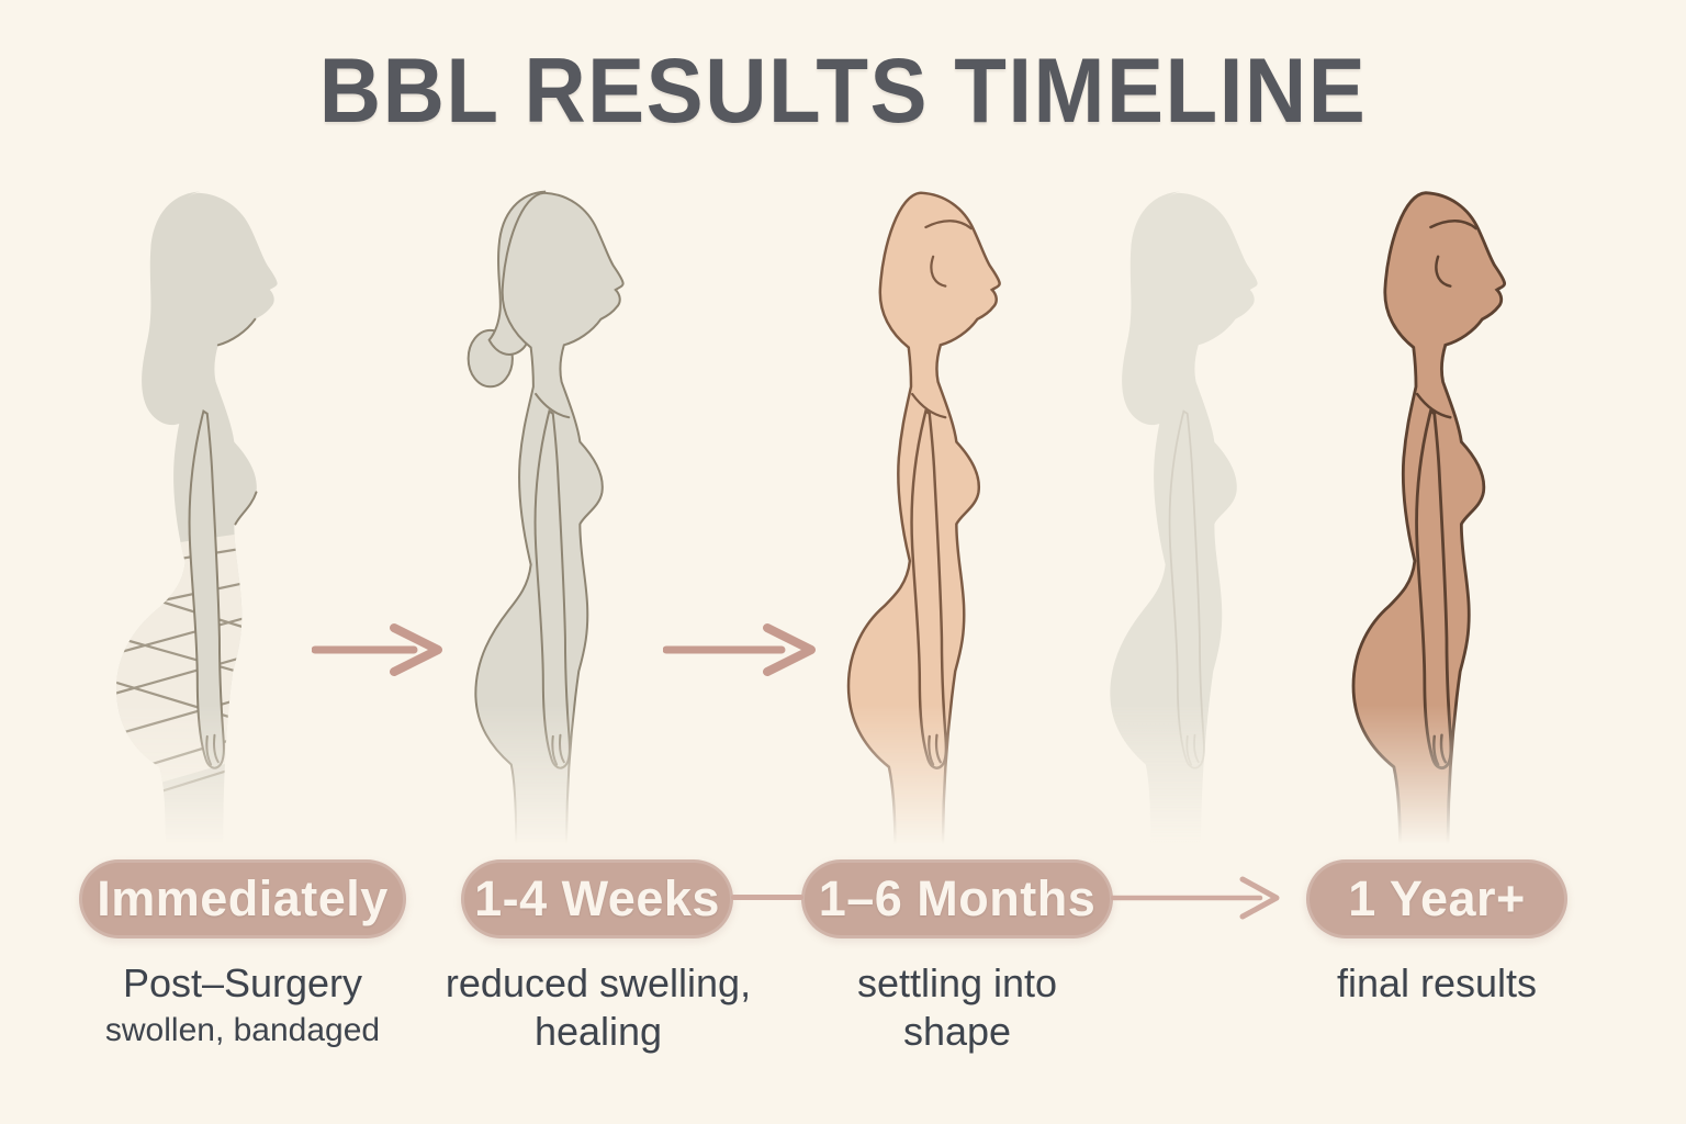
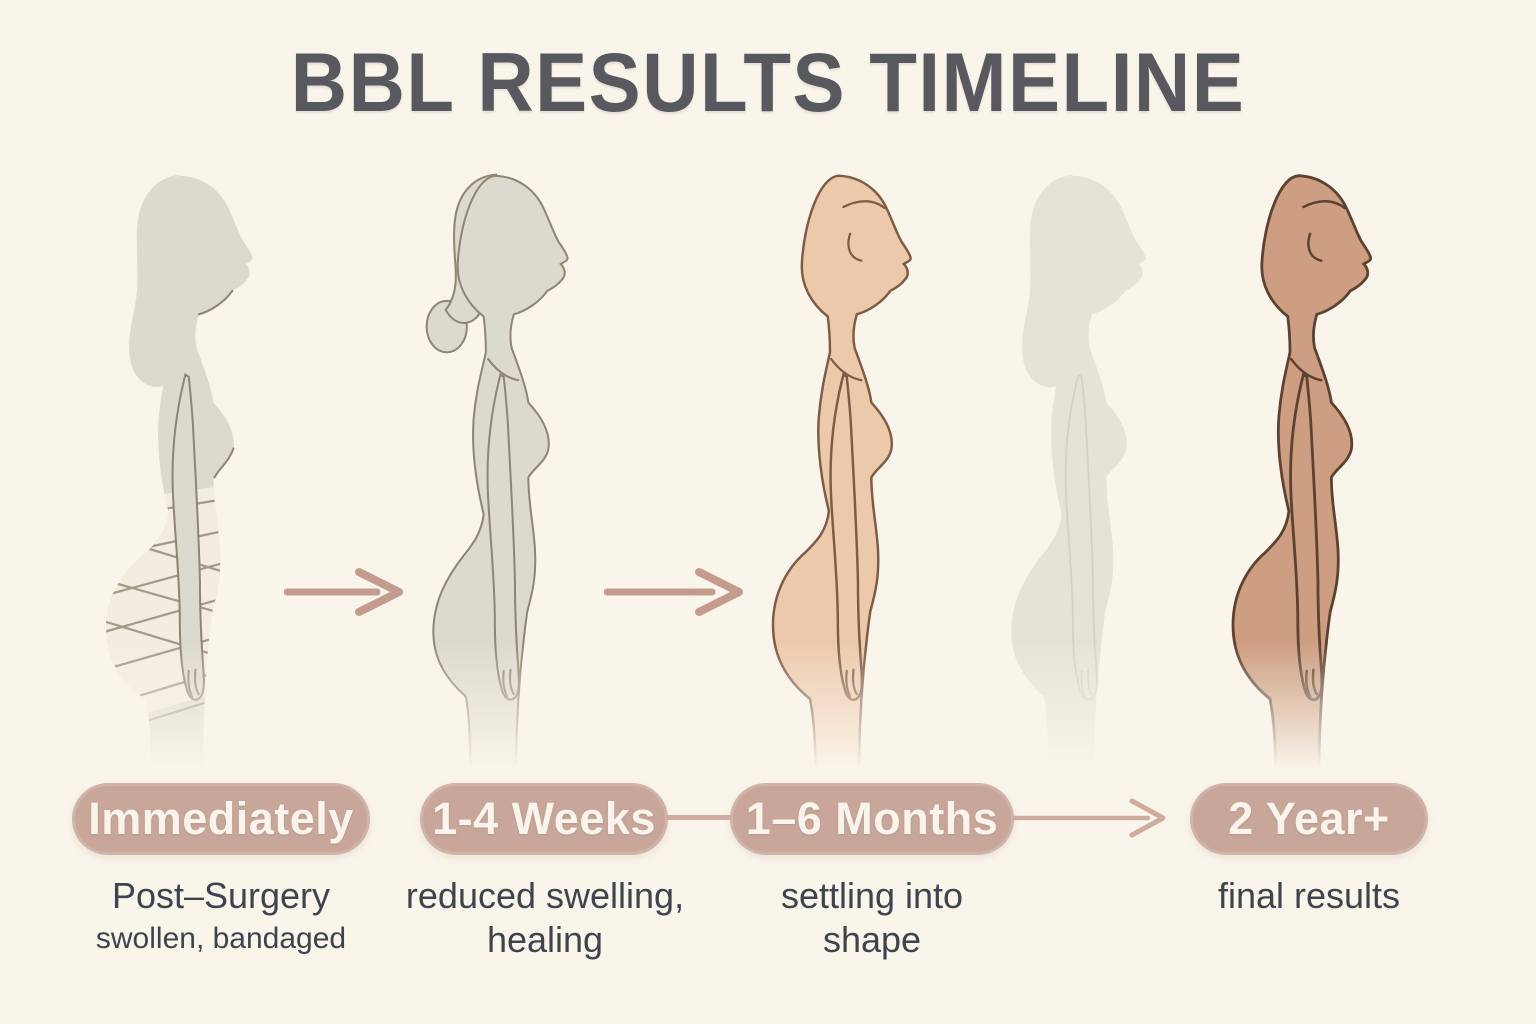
  BBL RESULTS TIMELINE
  Immediately
  1-4 Weeks
  1–6 Months
- 1 Year+
+ 2 Year+
  Post–Surgery
  swollen, bandaged
  reduced swelling,
  healing
  settling into
  shape
  final results
